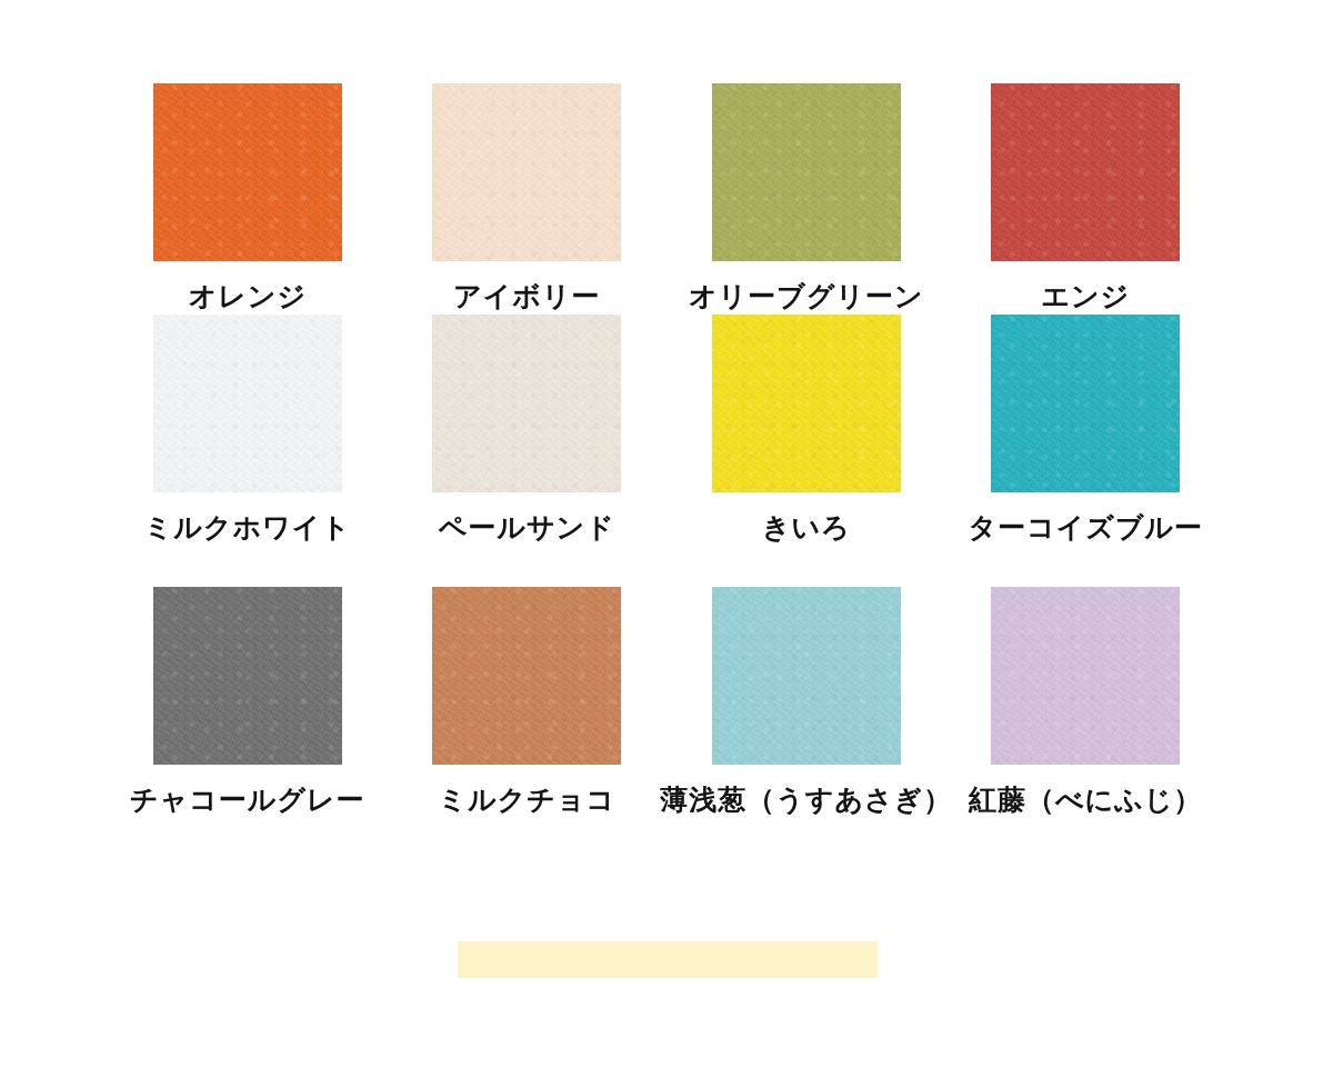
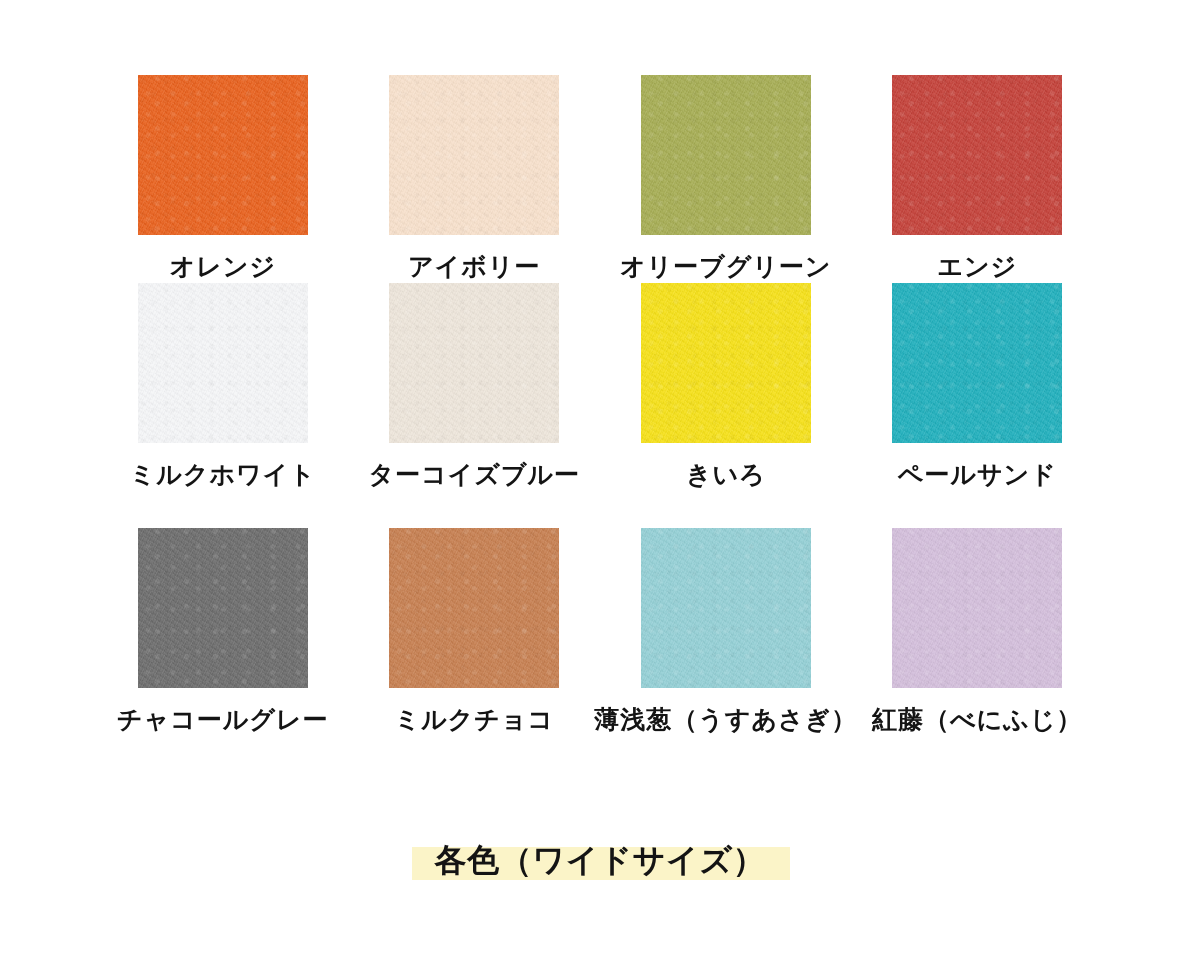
  オレンジ
  アイボリー
  オリーブグリーン
  エンジ
  ミルクホワイト
- ペールサンド
+ ターコイズブルー
  きいろ
- ターコイズブルー
+ ペールサンド
  チャコールグレー
  ミルクチョコ
  薄浅葱（うすあさぎ）
  紅藤（べにふじ）
+ 各色（ワイドサイズ）
